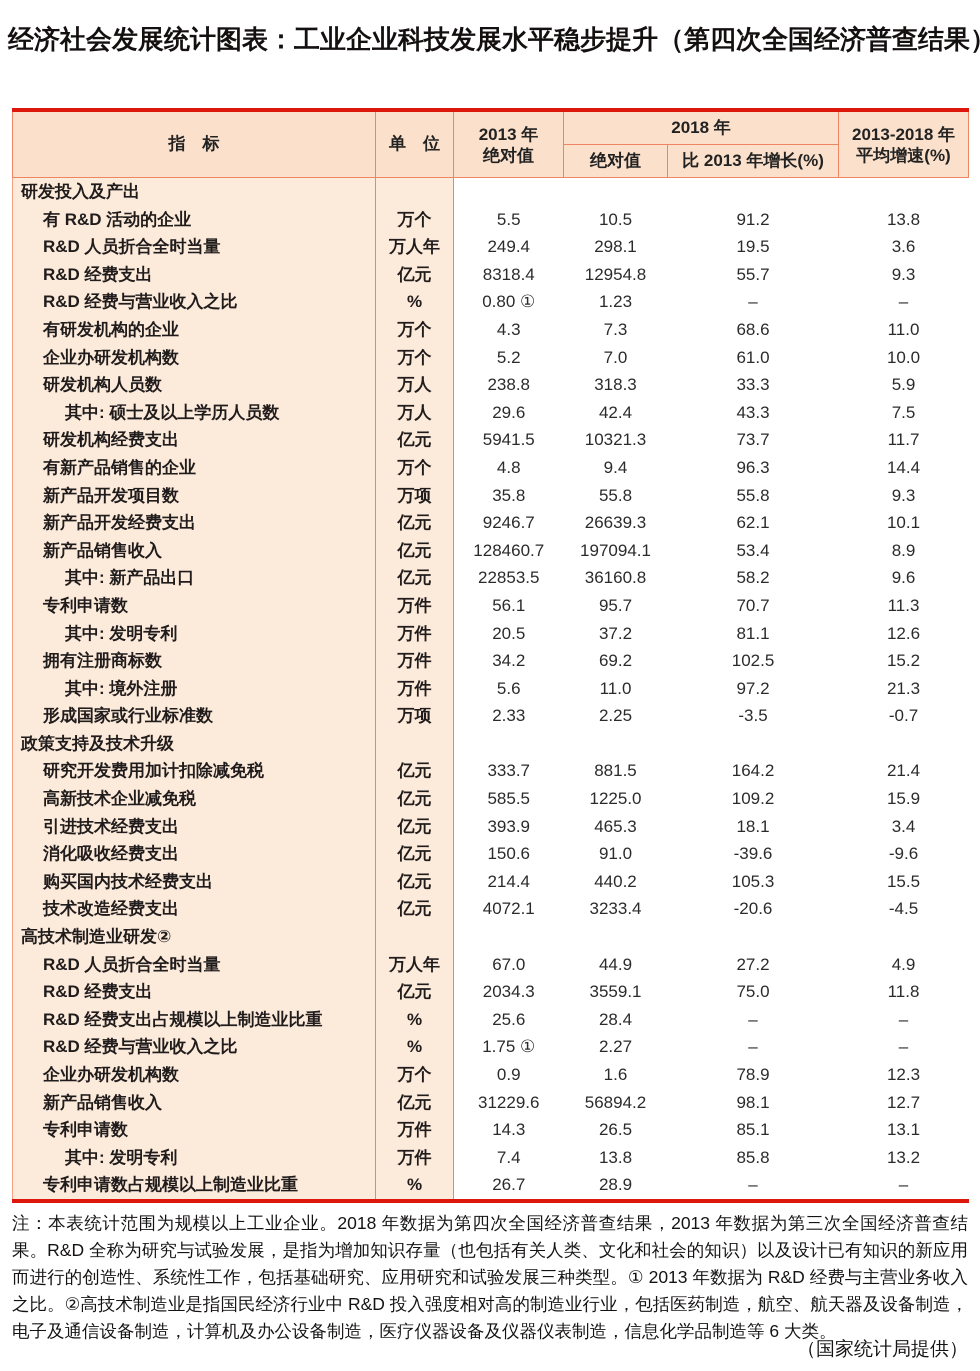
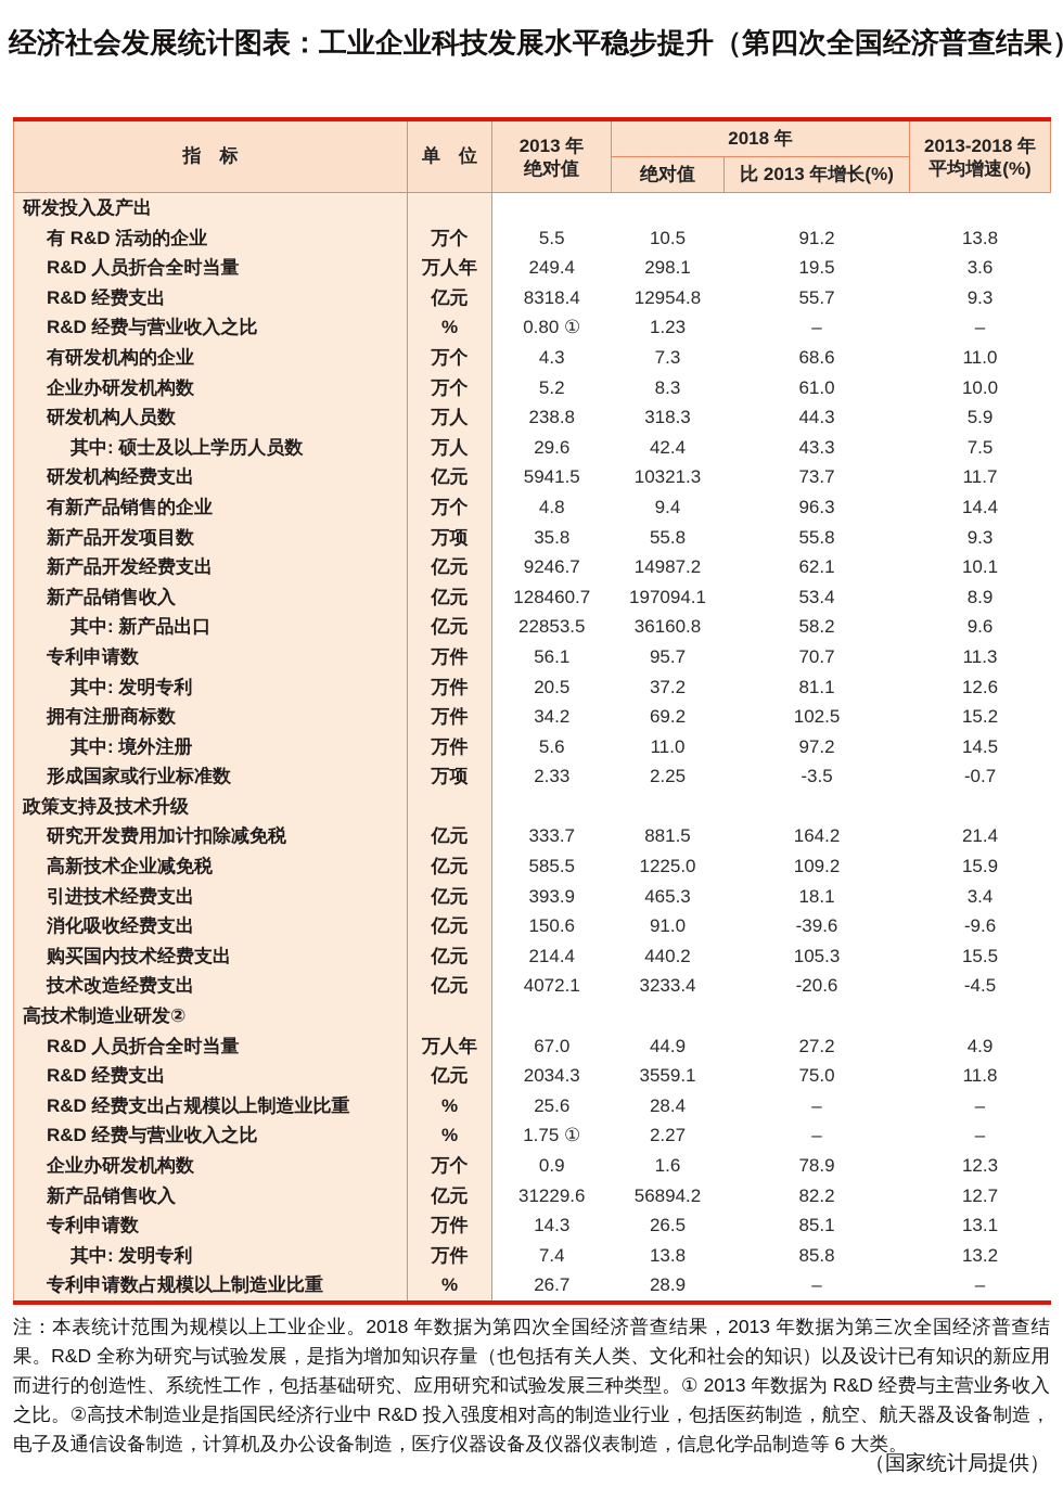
  经济社会发展统计图表：工业企业科技发展水平稳步提升（第四次全国经济普查结果
  指 标	单 位	2013 年 绝对值	2018 年	2013-2018 年 平均增速(%)
  绝对值	比 2013 年增长(%)
  研发投入及产出
  有 R&D 活动的企业	万个	5.5	10.5	91.2	13.8
  R&D 人员折合全时当量	万人年	249.4	298.1	19.5	3.6
  R&D 经费支出	亿元	8318.4	12954.8	55.7	9.3
  R&D 经费与营业收入之比	%	0.80 ①	1.23	–	–
  有研发机构的企业	万个	4.3	7.3	68.6	11.0
- 企业办研发机构数	万个	5.2	7.0	61.0	10.0
+ 企业办研发机构数	万个	5.2	8.3	61.0	10.0
- 研发机构人员数	万人	238.8	318.3	33.3	5.9
+ 研发机构人员数	万人	238.8	318.3	44.3	5.9
  其中: 硕士及以上学历人员数	万人	29.6	42.4	43.3	7.5
  研发机构经费支出	亿元	5941.5	10321.3	73.7	11.7
  有新产品销售的企业	万个	4.8	9.4	96.3	14.4
  新产品开发项目数	万项	35.8	55.8	55.8	9.3
- 新产品开发经费支出	亿元	9246.7	26639.3	62.1	10.1
+ 新产品开发经费支出	亿元	9246.7	14987.2	62.1	10.1
  新产品销售收入	亿元	128460.7	197094.1	53.4	8.9
  其中: 新产品出口	亿元	22853.5	36160.8	58.2	9.6
  专利申请数	万件	56.1	95.7	70.7	11.3
  其中: 发明专利	万件	20.5	37.2	81.1	12.6
  拥有注册商标数	万件	34.2	69.2	102.5	15.2
- 其中: 境外注册	万件	5.6	11.0	97.2	21.3
+ 其中: 境外注册	万件	5.6	11.0	97.2	14.5
  形成国家或行业标准数	万项	2.33	2.25	-3.5	-0.7
  政策支持及技术升级
  研究开发费用加计扣除减免税	亿元	333.7	881.5	164.2	21.4
  高新技术企业减免税	亿元	585.5	1225.0	109.2	15.9
  引进技术经费支出	亿元	393.9	465.3	18.1	3.4
  消化吸收经费支出	亿元	150.6	91.0	-39.6	-9.6
  购买国内技术经费支出	亿元	214.4	440.2	105.3	15.5
  技术改造经费支出	亿元	4072.1	3233.4	-20.6	-4.5
  高技术制造业研发②
  R&D 人员折合全时当量	万人年	67.0	44.9	27.2	4.9
  R&D 经费支出	亿元	2034.3	3559.1	75.0	11.8
  R&D 经费支出占规模以上制造业比重	%	25.6	28.4	–	–
  R&D 经费与营业收入之比	%	1.75 ①	2.27	–	–
  企业办研发机构数	万个	0.9	1.6	78.9	12.3
- 新产品销售收入	亿元	31229.6	56894.2	98.1	12.7
+ 新产品销售收入	亿元	31229.6	56894.2	82.2	12.7
  专利申请数	万件	14.3	26.5	85.1	13.1
  其中: 发明专利	万件	7.4	13.8	85.8	13.2
  专利申请数占规模以上制造业比重	%	26.7	28.9	–	–
  注：本表统计范围为规模以上工业企业。2018 年数据为第四次全国经济普查结果，2013 年数据为第三次全国经济普查结果。R&D 全称为研究与试验发展，是指为增加知识存量（也包括有关人类、文化和社会的知识）以及设计已有知识的新应用而进行的创造性、系统性工作，包括基础研究、应用研究和试验发展三种类型。① 2013 年数据为 R&D 经费与主营业务收入之比。②高技术制造业是指国民经济行业中 R&D 投入强度相对高的制造业行业，包括医药制造，航空、航天器及设备制造，电子及通信设备制造，计算机及办公设备制造，医疗仪器设备及仪器仪表制造，信息化学品制造等 6 大类。
  （国家统计局提供）
